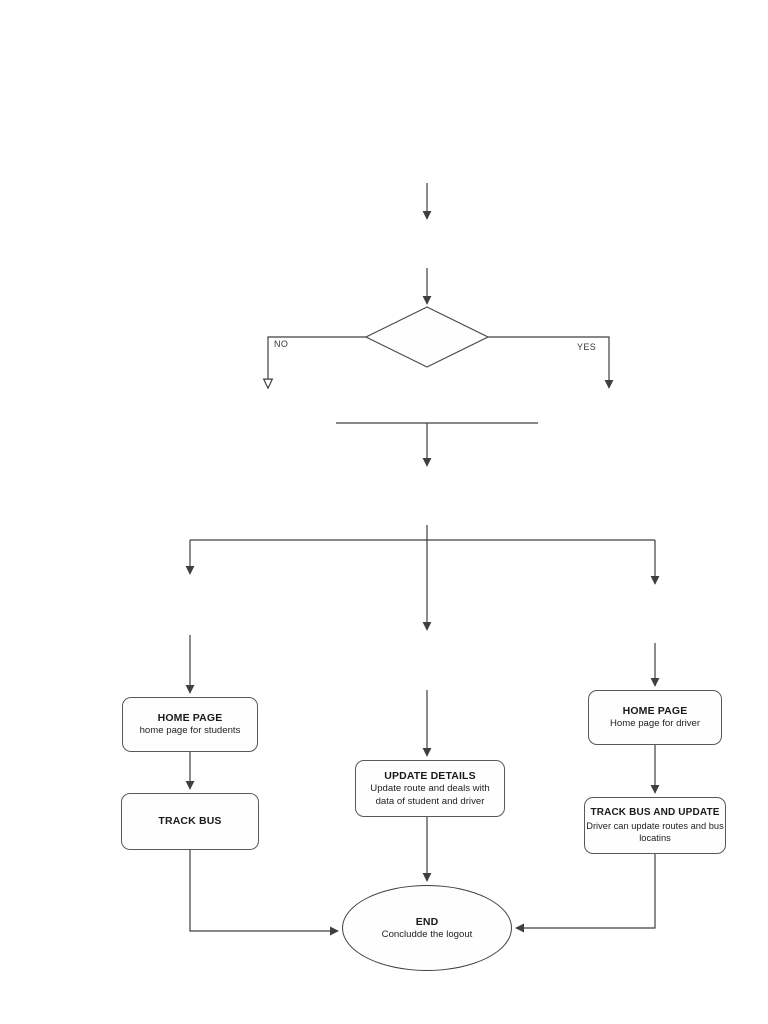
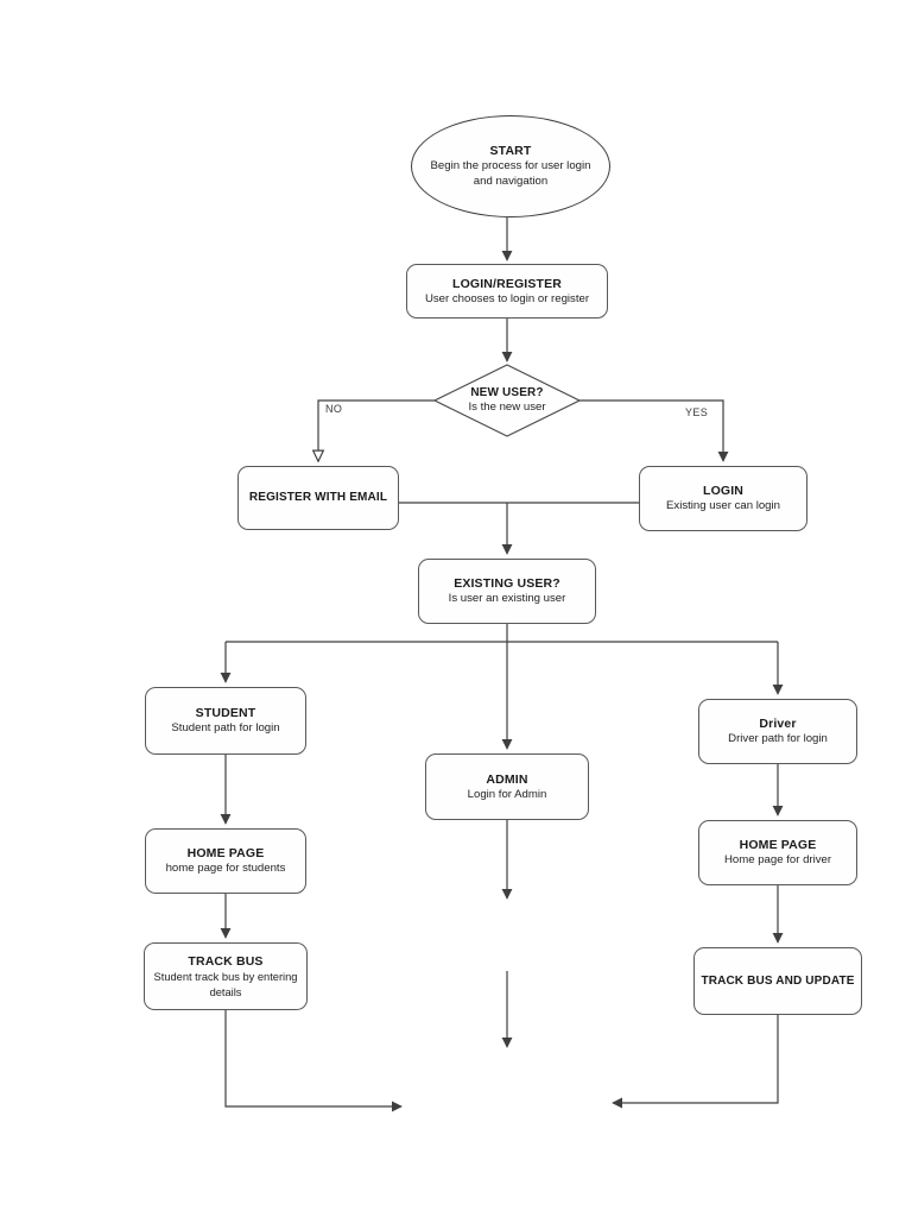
+ START
+ Begin the process for user login and navigation
+ LOGIN/REGISTER
+ User chooses to login or register
+ NEW USER?
+ Is the new user
  NO
  YES
+ REGISTER WITH EMAIL
+ LOGIN
+ Existing user can login
+ EXISTING USER?
+ Is user an existing user
+ STUDENT
+ Student path for login
+ ADMIN
+ Login for Admin
+ Driver
+ Driver path for login
  HOME PAGE
  home page for students
  HOME PAGE
  Home page for driver
- UPDATE DETAILS
- Update route and deals with data of student and driver
  TRACK BUS
+ Student track bus by entering details
  TRACK BUS AND UPDATE
- Driver can update routes and bus locatins
- END
- Concludde the logout
